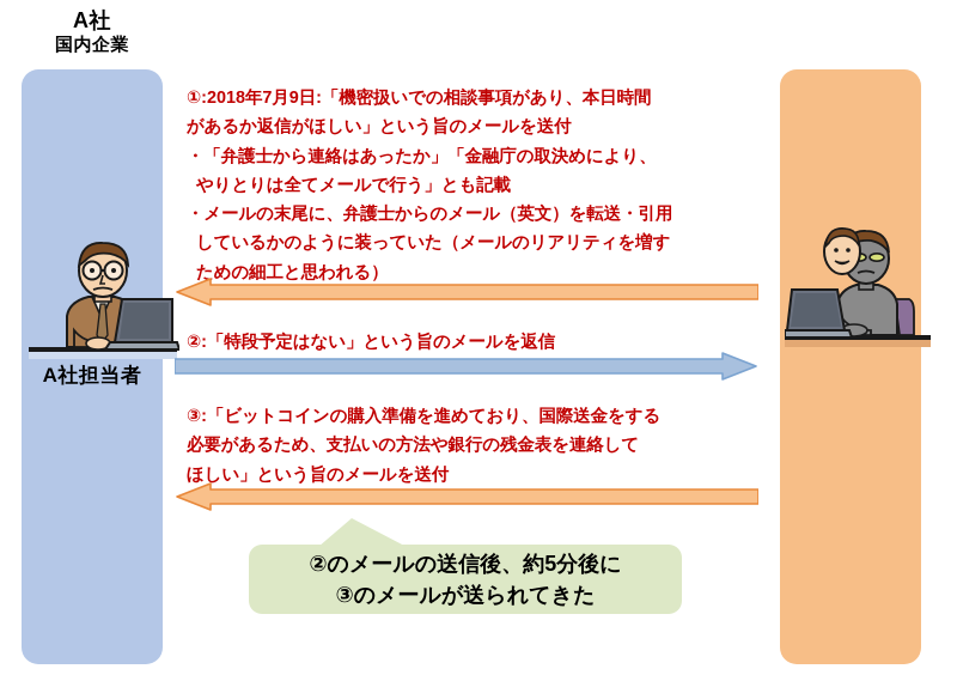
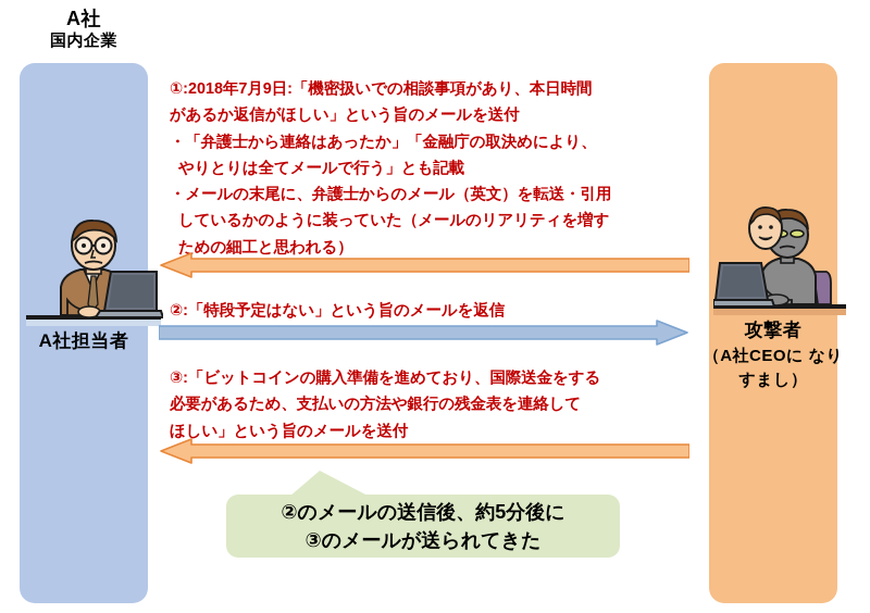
  A社
  国内企業
  A社担当者
+ 攻撃者
+ （A社CEOに なりすまし）
  ①:2018年7月9日:「機密扱いでの相談事項があり、本日時間
  があるか返信がほしい」という旨のメールを送付
  ・「弁護士から連絡はあったか」「金融庁の取決めにより、
  やりとりは全てメールで行う」とも記載
  ・メールの末尾に、弁護士からのメール（英文）を転送・引用
  しているかのように装っていた（メールのリアリティを増す
  ための細工と思われる）
  ②:「特段予定はない」という旨のメールを返信
  ③:「ビットコインの購入準備を進めており、国際送金をする
  必要があるため、支払いの方法や銀行の残金表を連絡して
  ほしい」という旨のメールを送付
  ②のメールの送信後、約5分後に
  ③のメールが送られてきた
